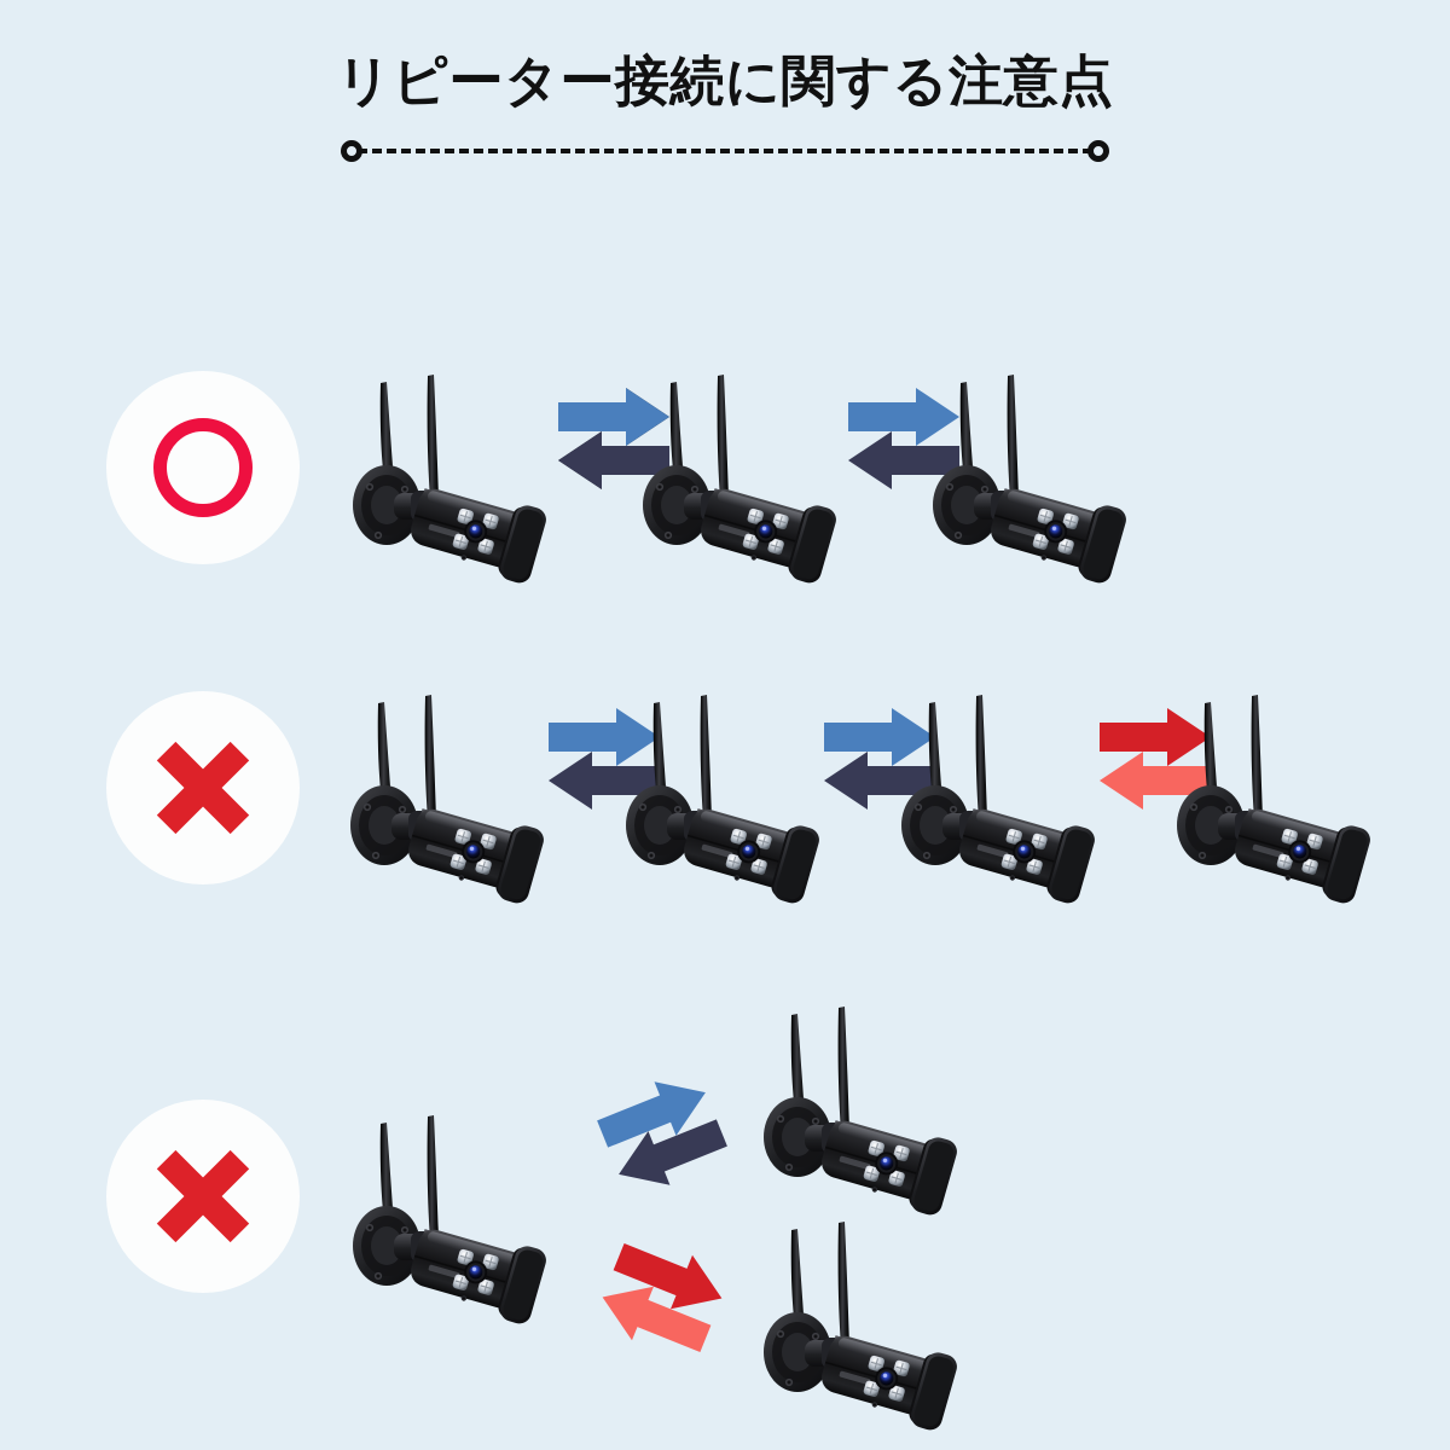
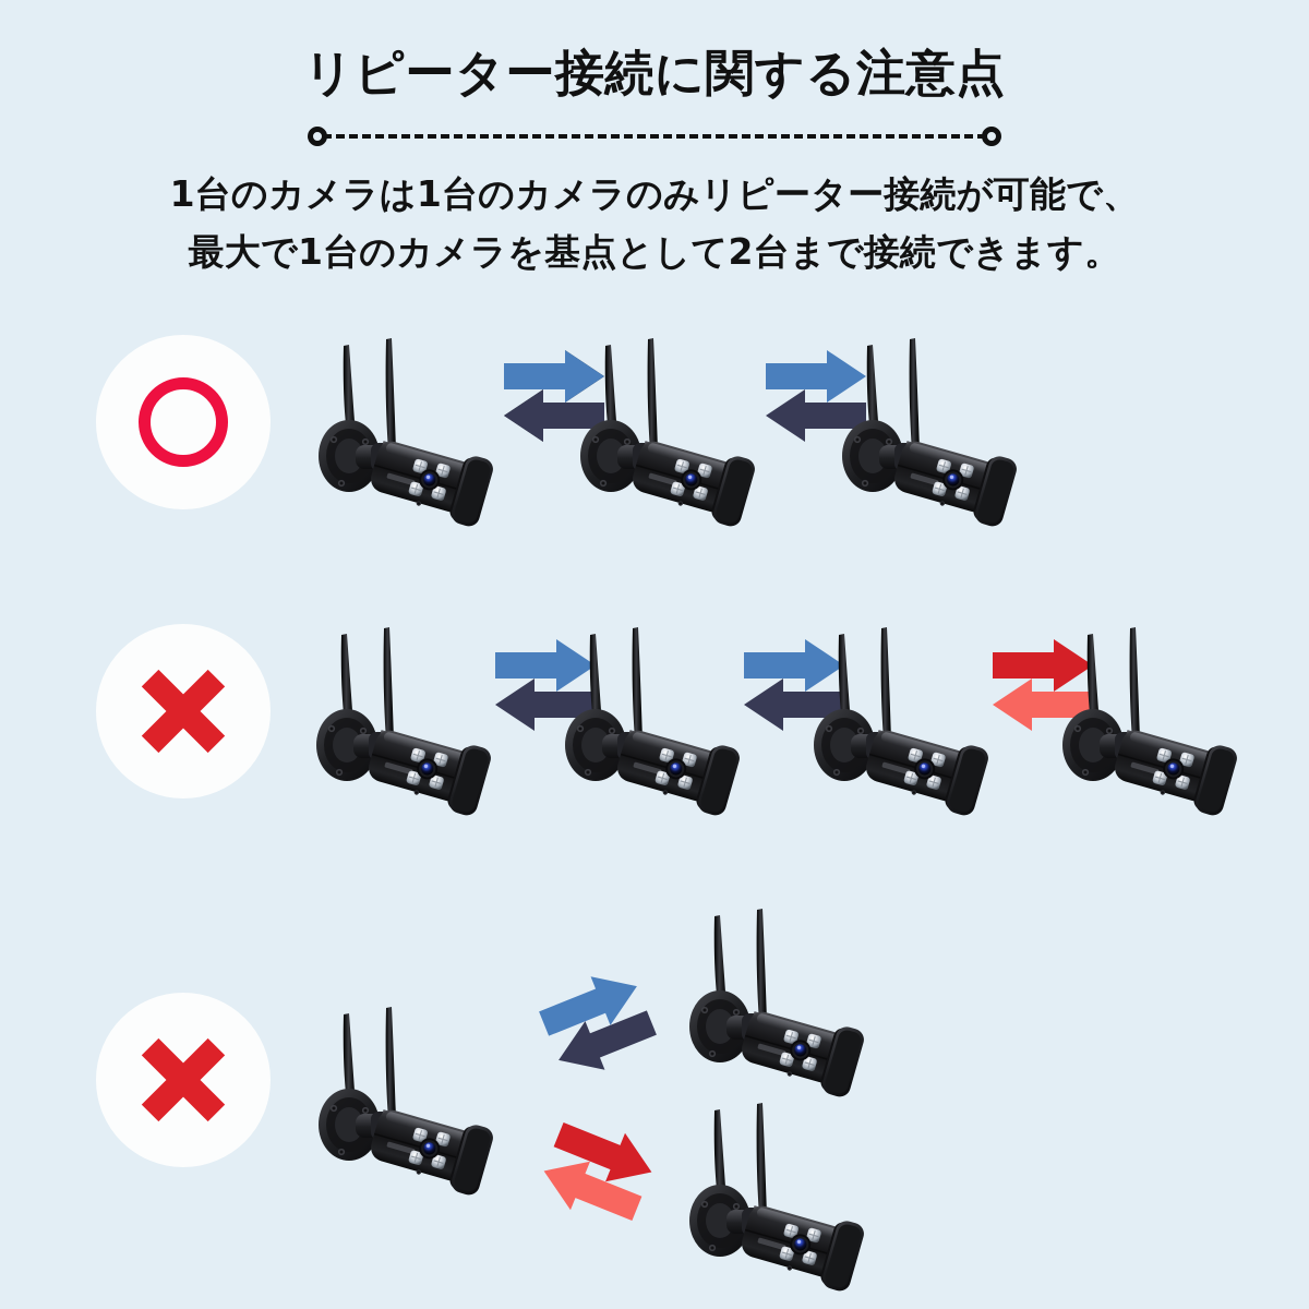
  リピーター接続に関する注意点
+ 1台のカメラは1台のカメラのみリピーター接続が可能で、
+ 最大で1台のカメラを基点として2台まで接続できます。
